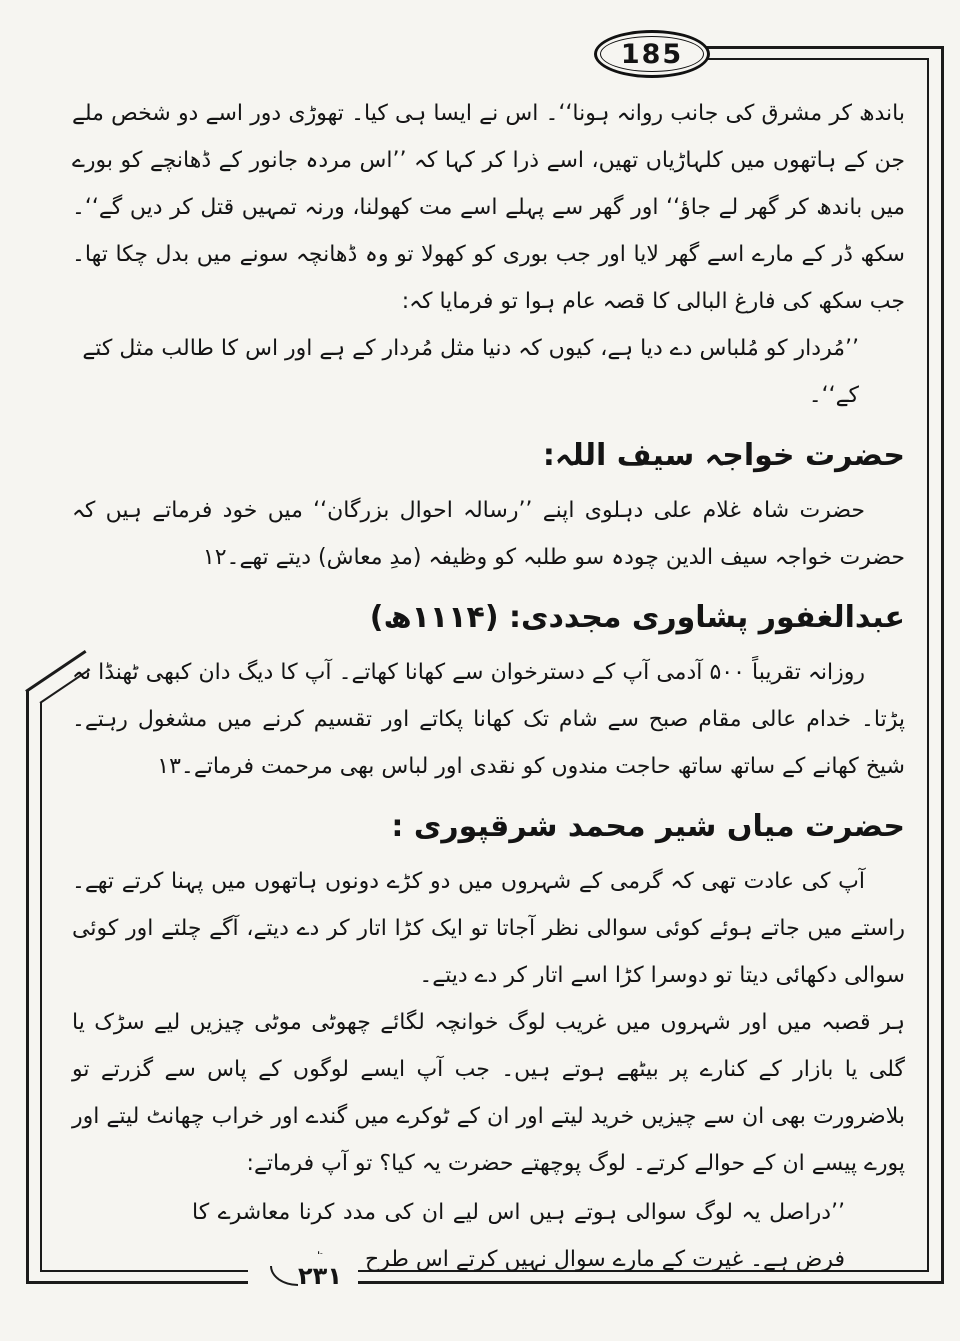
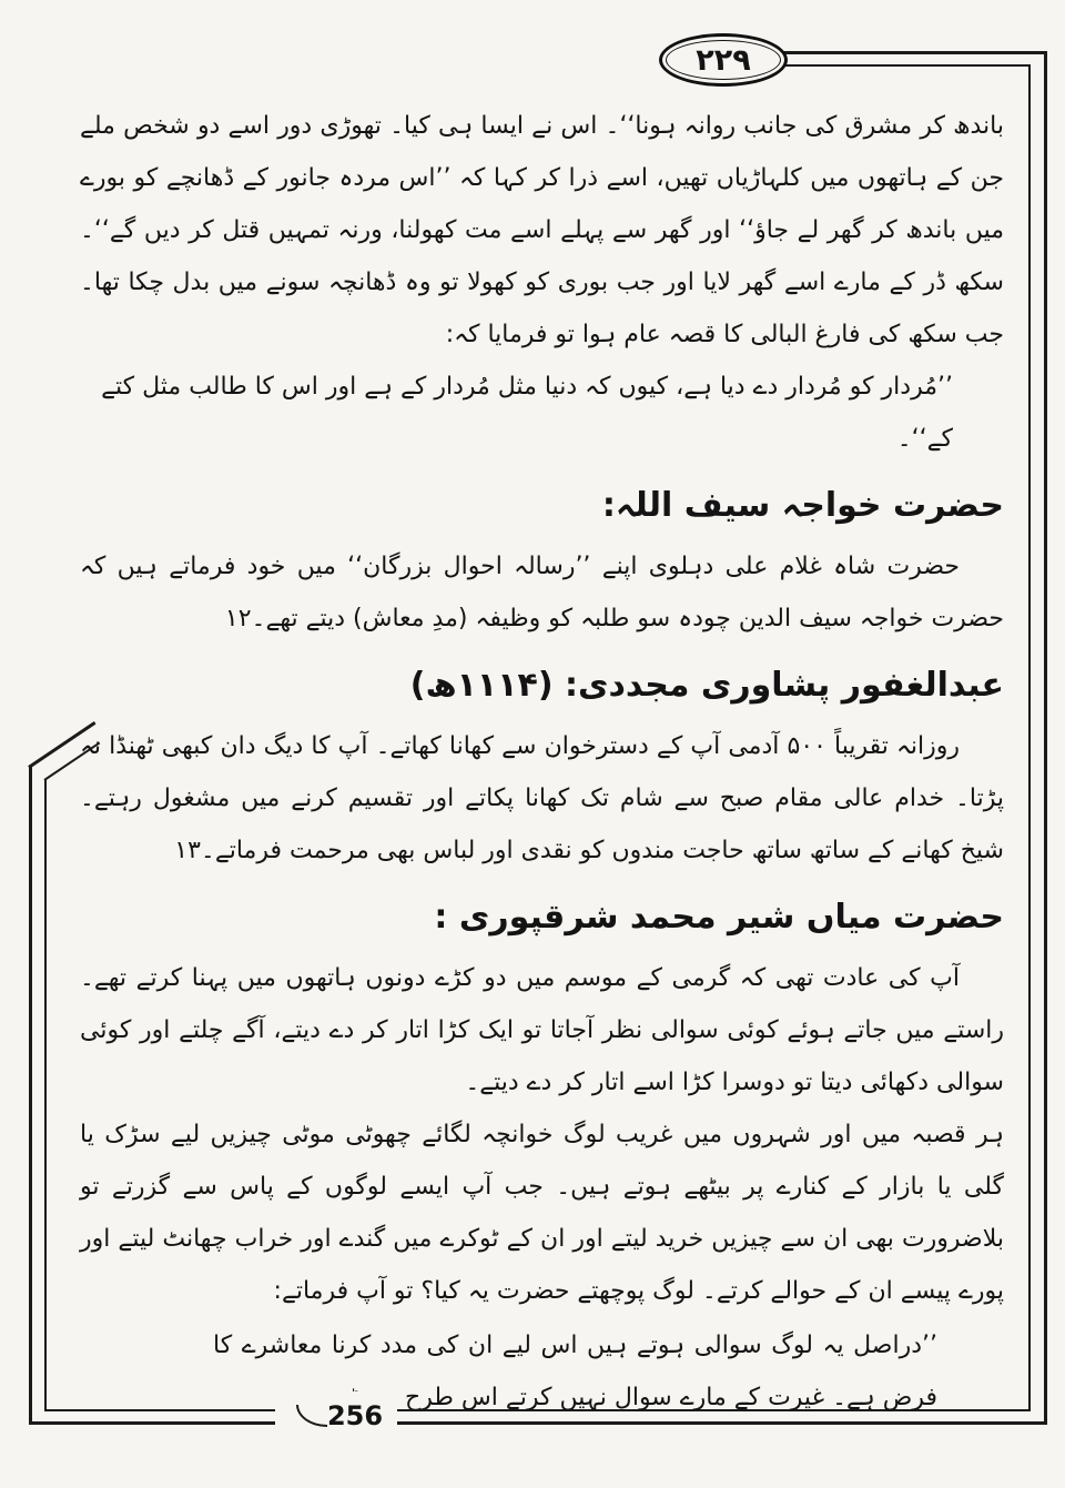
- 185
+ ۲۲۹
  باندھ کر مشرق کی جانب روانہ ہونا‘‘۔ اس نے ایسا ہی کیا۔ تھوڑی دور اسے دو شخص ملے جن کے ہاتھوں میں کلہاڑیاں تھیں، اسے ذرا کر کہا کہ ’’اس مردہ جانور کے ڈھانچے کو بورے میں باندھ کر گھر لے جاؤ‘‘ اور گھر سے پہلے اسے مت کھولنا، ورنہ تمہیں قتل کر دیں گے‘‘۔ سکھ ڈر کے مارے اسے گھر لایا اور جب بوری کو کھولا تو وہ ڈھانچہ سونے میں بدل چکا تھا۔ جب سکھ کی فارغ البالی کا قصہ عام ہوا تو فرمایا کہ:
- ’’مُردار کو مُلباس دے دیا ہے، کیوں کہ دنیا مثل مُردار کے ہے اور اس کا طالب مثل کتے کے‘‘۔
+ ’’مُردار کو مُردار دے دیا ہے، کیوں کہ دنیا مثل مُردار کے ہے اور اس کا طالب مثل کتے کے‘‘۔
  حضرت خواجہ سیف اللہ:
  حضرت شاہ غلام علی دہلوی اپنے ’’رسالہ احوال بزرگان‘‘ میں خود فرماتے ہیں کہ حضرت خواجہ سیف الدین چودہ سو طلبہ کو وظیفہ (مدِ معاش) دیتے تھے۔۱۲
  عبدالغفور پشاوری مجددی: (۱۱۱۴ھ)
  روزانہ تقریباً ۵۰۰ آدمی آپ کے دسترخوان سے کھانا کھاتے۔ آپ کا دیگ دان کبھی ٹھنڈا نہ پڑتا۔ خدام عالی مقام صبح سے شام تک کھانا پکاتے اور تقسیم کرنے میں مشغول رہتے۔ شیخ کھانے کے ساتھ ساتھ حاجت مندوں کو نقدی اور لباس بھی مرحمت فرماتے۔۱۳
  حضرت میاں شیر محمد شرقپوری :
- آپ کی عادت تھی کہ گرمی کے شہروں میں دو کڑے دونوں ہاتھوں میں پہنا کرتے تھے۔ راستے میں جاتے ہوئے کوئی سوالی نظر آجاتا تو ایک کڑا اتار کر دے دیتے، آگے چلتے اور کوئی سوالی دکھائی دیتا تو دوسرا کڑا اسے اتار کر دے دیتے۔
+ آپ کی عادت تھی کہ گرمی کے موسم میں دو کڑے دونوں ہاتھوں میں پہنا کرتے تھے۔ راستے میں جاتے ہوئے کوئی سوالی نظر آجاتا تو ایک کڑا اتار کر دے دیتے، آگے چلتے اور کوئی سوالی دکھائی دیتا تو دوسرا کڑا اسے اتار کر دے دیتے۔
  ہر قصبہ میں اور شہروں میں غریب لوگ خوانچہ لگائے چھوٹی موٹی چیزیں لیے سڑک یا گلی یا بازار کے کنارے پر بیٹھے ہوتے ہیں۔ جب آپ ایسے لوگوں کے پاس سے گزرتے تو بلاضرورت بھی ان سے چیزیں خرید لیتے اور ان کے ٹوکرے میں گندے اور خراب چھانٹ لیتے اور پورے پیسے ان کے حوالے کرتے۔ لوگ پوچھتے حضرت یہ کیا؟ تو آپ فرماتے:
  ’’دراصل یہ لوگ سوالی ہوتے ہیں اس لیے ان کی مدد کرنا معاشرے کا فرض ہے۔ غیرت کے مارے سوال نہیں کرتے اس طرح
- ۲۳۱
+ 256
